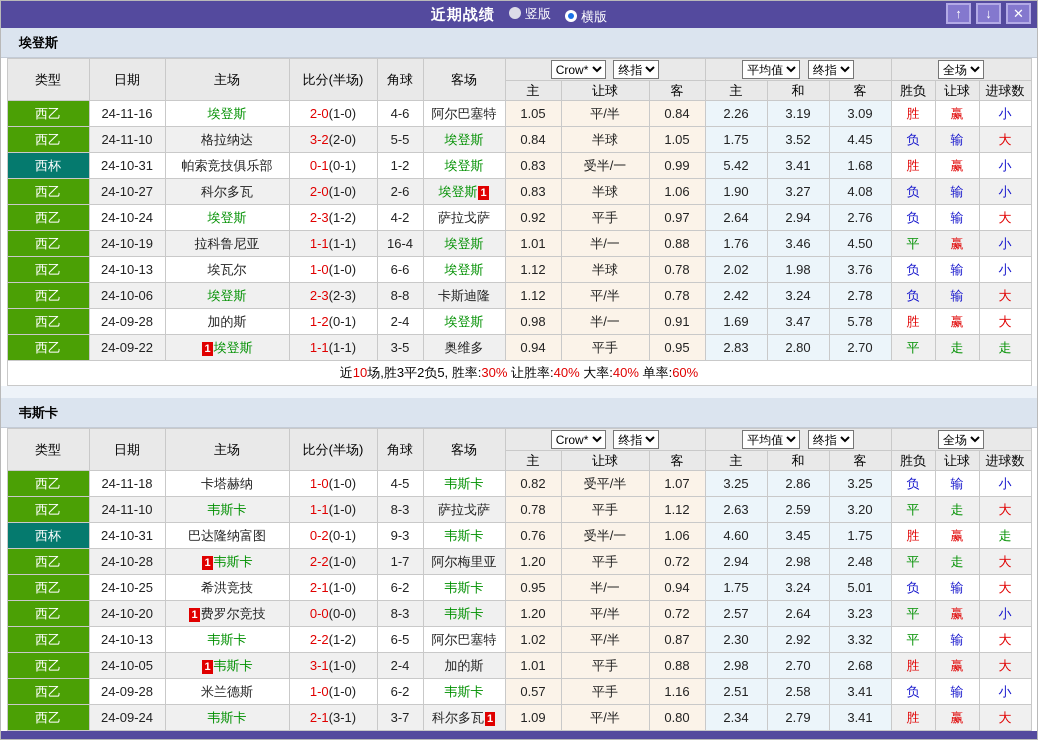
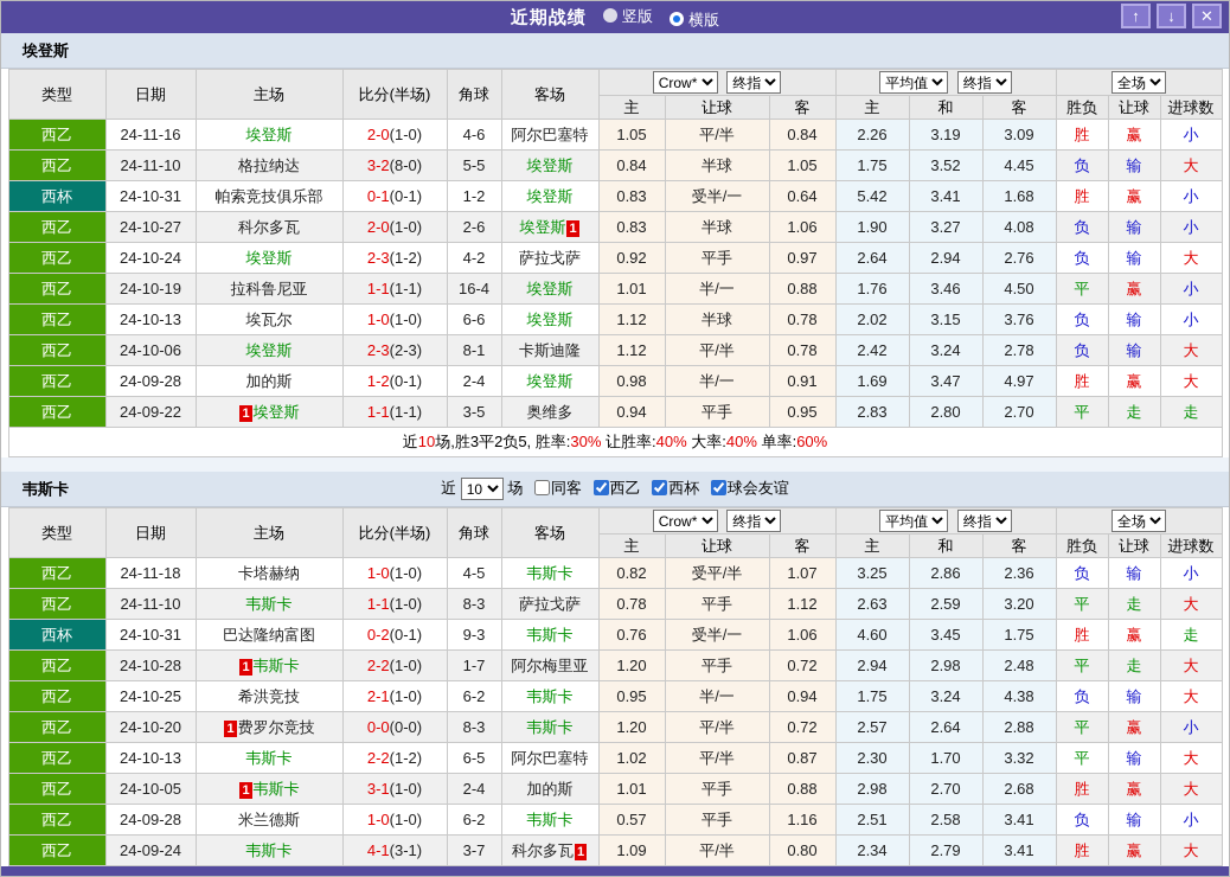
  近期战绩
  竖版
  横版
  ↑
  ↓
  ✕
  埃登斯
  类型	日期	主场	比分(半场)	角球	客场	Crow* 终指	平均值 终指	全场
  主	让球	客	主	和	客	胜负	让球	进球数
  西乙	24-11-16	埃登斯	2-0(1-0)	4-6	阿尔巴塞特	1.05	平/半	0.84	2.26	3.19	3.09	胜	赢	小
- 西乙	24-11-10	格拉纳达	3-2(2-0)	5-5	埃登斯	0.84	半球	1.05	1.75	3.52	4.45	负	输	大
+ 西乙	24-11-10	格拉纳达	3-2(8-0)	5-5	埃登斯	0.84	半球	1.05	1.75	3.52	4.45	负	输	大
- 西杯	24-10-31	帕索竞技俱乐部	0-1(0-1)	1-2	埃登斯	0.83	受半/一	0.99	5.42	3.41	1.68	胜	赢	小
+ 西杯	24-10-31	帕索竞技俱乐部	0-1(0-1)	1-2	埃登斯	0.83	受半/一	0.64	5.42	3.41	1.68	胜	赢	小
  西乙	24-10-27	科尔多瓦	2-0(1-0)	2-6	埃登斯 1	0.83	半球	1.06	1.90	3.27	4.08	负	输	小
  西乙	24-10-24	埃登斯	2-3(1-2)	4-2	萨拉戈萨	0.92	平手	0.97	2.64	2.94	2.76	负	输	大
  西乙	24-10-19	拉科鲁尼亚	1-1(1-1)	16-4	埃登斯	1.01	半/一	0.88	1.76	3.46	4.50	平	赢	小
- 西乙	24-10-13	埃瓦尔	1-0(1-0)	6-6	埃登斯	1.12	半球	0.78	2.02	1.98	3.76	负	输	小
+ 西乙	24-10-13	埃瓦尔	1-0(1-0)	6-6	埃登斯	1.12	半球	0.78	2.02	3.15	3.76	负	输	小
- 西乙	24-10-06	埃登斯	2-3(2-3)	8-8	卡斯迪隆	1.12	平/半	0.78	2.42	3.24	2.78	负	输	大
+ 西乙	24-10-06	埃登斯	2-3(2-3)	8-1	卡斯迪隆	1.12	平/半	0.78	2.42	3.24	2.78	负	输	大
- 西乙	24-09-28	加的斯	1-2(0-1)	2-4	埃登斯	0.98	半/一	0.91	1.69	3.47	5.78	胜	赢	大
+ 西乙	24-09-28	加的斯	1-2(0-1)	2-4	埃登斯	0.98	半/一	0.91	1.69	3.47	4.97	胜	赢	大
  西乙	24-09-22	1 埃登斯	1-1(1-1)	3-5	奥维多	0.94	平手	0.95	2.83	2.80	2.70	平	走	走
  近10场,胜3平2负5, 胜率:30% 让胜率:40% 大率:40% 单率:60%
  韦斯卡
+ 近 10 场 同客 西乙 西杯 球会友谊
  类型	日期	主场	比分(半场)	角球	客场	Crow* 终指	平均值 终指	全场
  主	让球	客	主	和	客	胜负	让球	进球数
- 西乙	24-11-18	卡塔赫纳	1-0(1-0)	4-5	韦斯卡	0.82	受平/半	1.07	3.25	2.86	3.25	负	输	小
+ 西乙	24-11-18	卡塔赫纳	1-0(1-0)	4-5	韦斯卡	0.82	受平/半	1.07	3.25	2.86	2.36	负	输	小
  西乙	24-11-10	韦斯卡	1-1(1-0)	8-3	萨拉戈萨	0.78	平手	1.12	2.63	2.59	3.20	平	走	大
  西杯	24-10-31	巴达隆纳富图	0-2(0-1)	9-3	韦斯卡	0.76	受半/一	1.06	4.60	3.45	1.75	胜	赢	走
  西乙	24-10-28	1 韦斯卡	2-2(1-0)	1-7	阿尔梅里亚	1.20	平手	0.72	2.94	2.98	2.48	平	走	大
- 西乙	24-10-25	希洪竞技	2-1(1-0)	6-2	韦斯卡	0.95	半/一	0.94	1.75	3.24	5.01	负	输	大
+ 西乙	24-10-25	希洪竞技	2-1(1-0)	6-2	韦斯卡	0.95	半/一	0.94	1.75	3.24	4.38	负	输	大
- 西乙	24-10-20	1 费罗尔竞技	0-0(0-0)	8-3	韦斯卡	1.20	平/半	0.72	2.57	2.64	3.23	平	赢	小
+ 西乙	24-10-20	1 费罗尔竞技	0-0(0-0)	8-3	韦斯卡	1.20	平/半	0.72	2.57	2.64	2.88	平	赢	小
- 西乙	24-10-13	韦斯卡	2-2(1-2)	6-5	阿尔巴塞特	1.02	平/半	0.87	2.30	2.92	3.32	平	输	大
+ 西乙	24-10-13	韦斯卡	2-2(1-2)	6-5	阿尔巴塞特	1.02	平/半	0.87	2.30	1.70	3.32	平	输	大
  西乙	24-10-05	1 韦斯卡	3-1(1-0)	2-4	加的斯	1.01	平手	0.88	2.98	2.70	2.68	胜	赢	大
  西乙	24-09-28	米兰德斯	1-0(1-0)	6-2	韦斯卡	0.57	平手	1.16	2.51	2.58	3.41	负	输	小
- 西乙	24-09-24	韦斯卡	2-1(3-1)	3-7	科尔多瓦 1	1.09	平/半	0.80	2.34	2.79	3.41	胜	赢	大
+ 西乙	24-09-24	韦斯卡	4-1(3-1)	3-7	科尔多瓦 1	1.09	平/半	0.80	2.34	2.79	3.41	胜	赢	大
